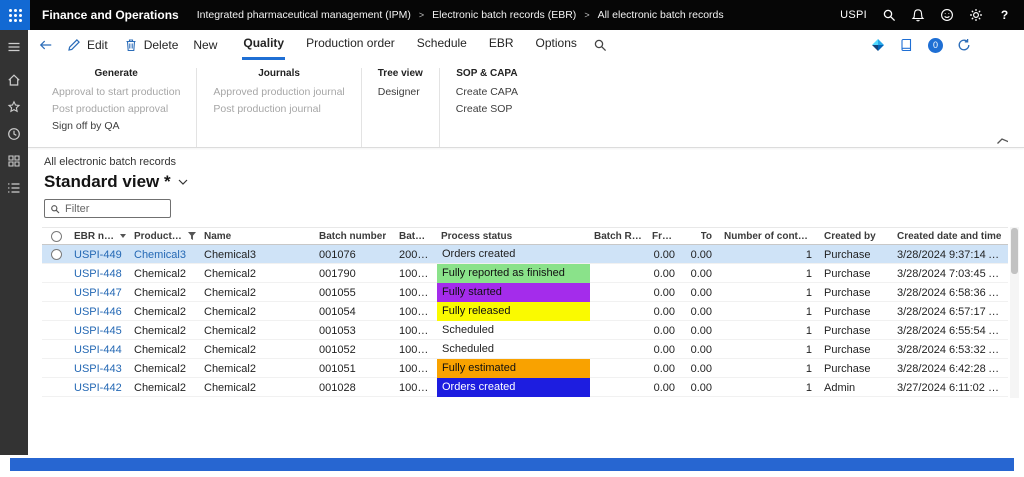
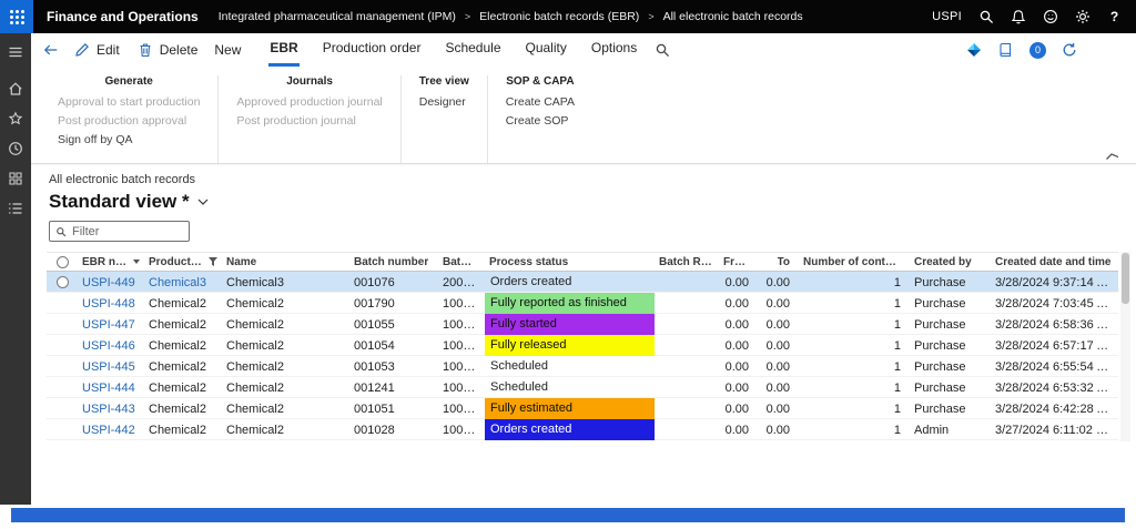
  Finance and Operations
  Integrated pharmaceutical management (IPM)
  >
  Electronic batch records (EBR)
  >
  All electronic batch records
  USPI
  ?
  Edit
  Delete
  New
- Quality
+ EBR
  Production order
  Schedule
- EBR
+ Quality
  Options
  0
  Generate
  Approval to start production
  Post production approval
  Sign off by QA
  Journals
  Approved production journal
  Post production journal
  Tree view
  Designer
  SOP & CAPA
  Create CAPA
  Create SOP
  All electronic batch records
  Standard view *
  Filter
  Name
  Batch number
  Process status
  Batch Ran
  From
  To
  Number of contain
  Created by
  Created date and time
  USPI-449
  Chemical3
  Chemical3
  001076
  200.00
  Orders created
  0.00
  0.00
  1
  Purchase
  3/28/2024 9:37:14 AM
  USPI-448
  Chemical2
  Chemical2
  001790
  100.00
  Fully reported as finished
  0.00
  0.00
  1
  Purchase
  3/28/2024 7:03:45 AM
  USPI-447
  Chemical2
  Chemical2
  001055
  100.00
  Fully started
  0.00
  0.00
  1
  Purchase
  3/28/2024 6:58:36 AM
  USPI-446
  Chemical2
  Chemical2
  001054
  100.00
  Fully released
  0.00
  0.00
  1
  Purchase
  3/28/2024 6:57:17 AM
  USPI-445
  Chemical2
  Chemical2
  001053
  100.00
  Scheduled
  0.00
  0.00
  1
  Purchase
  3/28/2024 6:55:54 AM
  USPI-444
  Chemical2
  Chemical2
- 001052
+ 001241
  100.00
  Scheduled
  0.00
  0.00
  1
  Purchase
  3/28/2024 6:53:32 AM
  USPI-443
  Chemical2
  Chemical2
  001051
  100.00
  Fully estimated
  0.00
  0.00
  1
  Purchase
  3/28/2024 6:42:28 AM
  USPI-442
  Chemical2
  Chemical2
  001028
  100.00
  Orders created
  0.00
  0.00
  1
  Admin
  3/27/2024 6:11:02 PM
